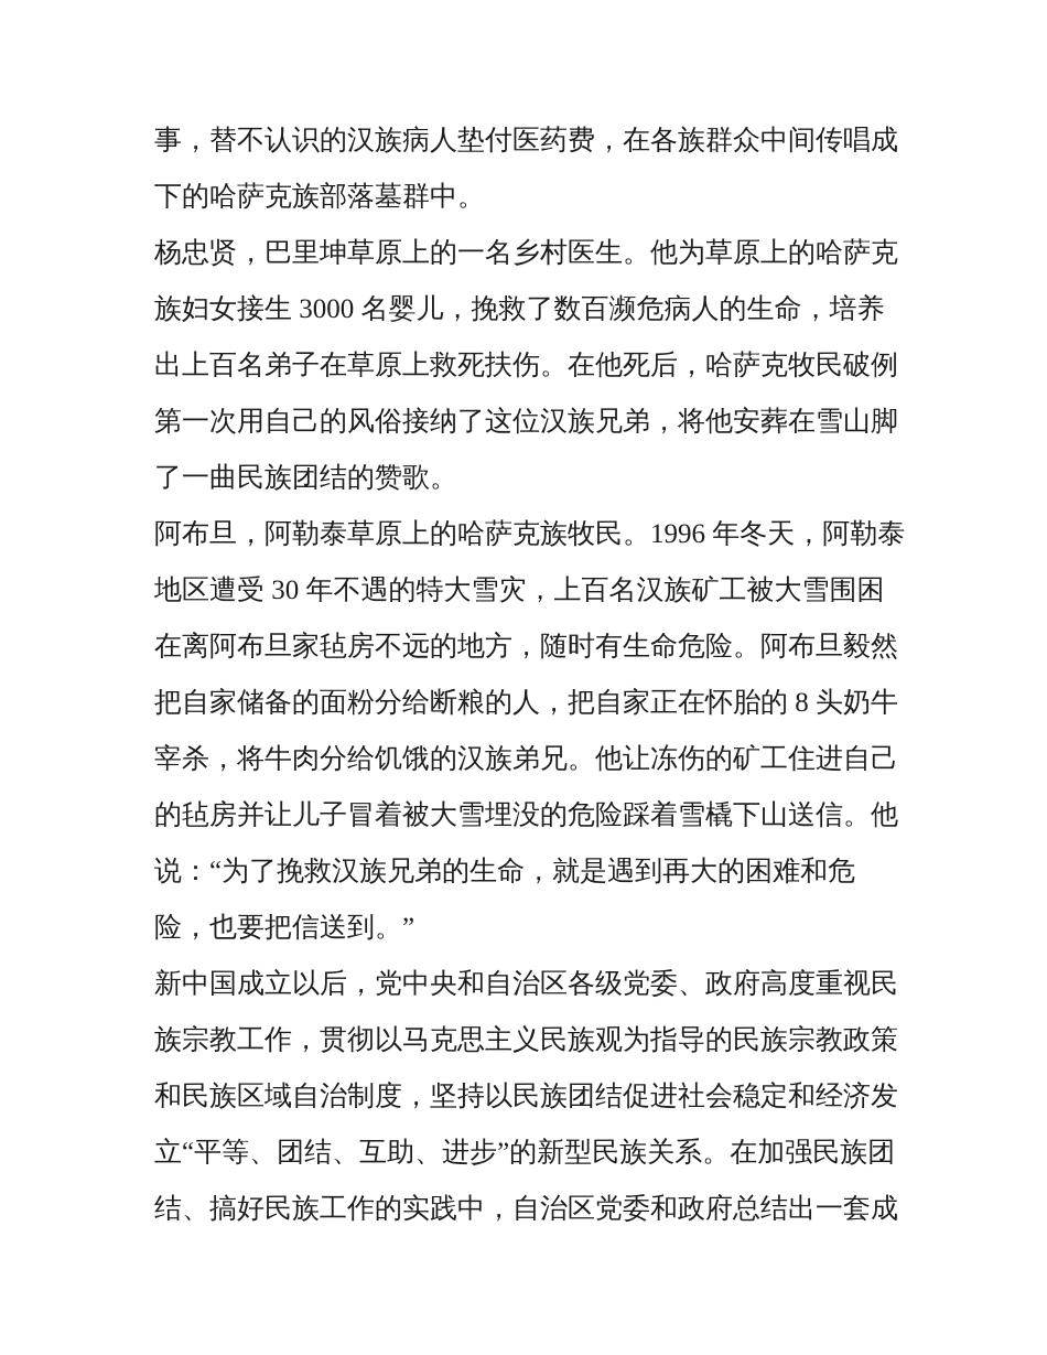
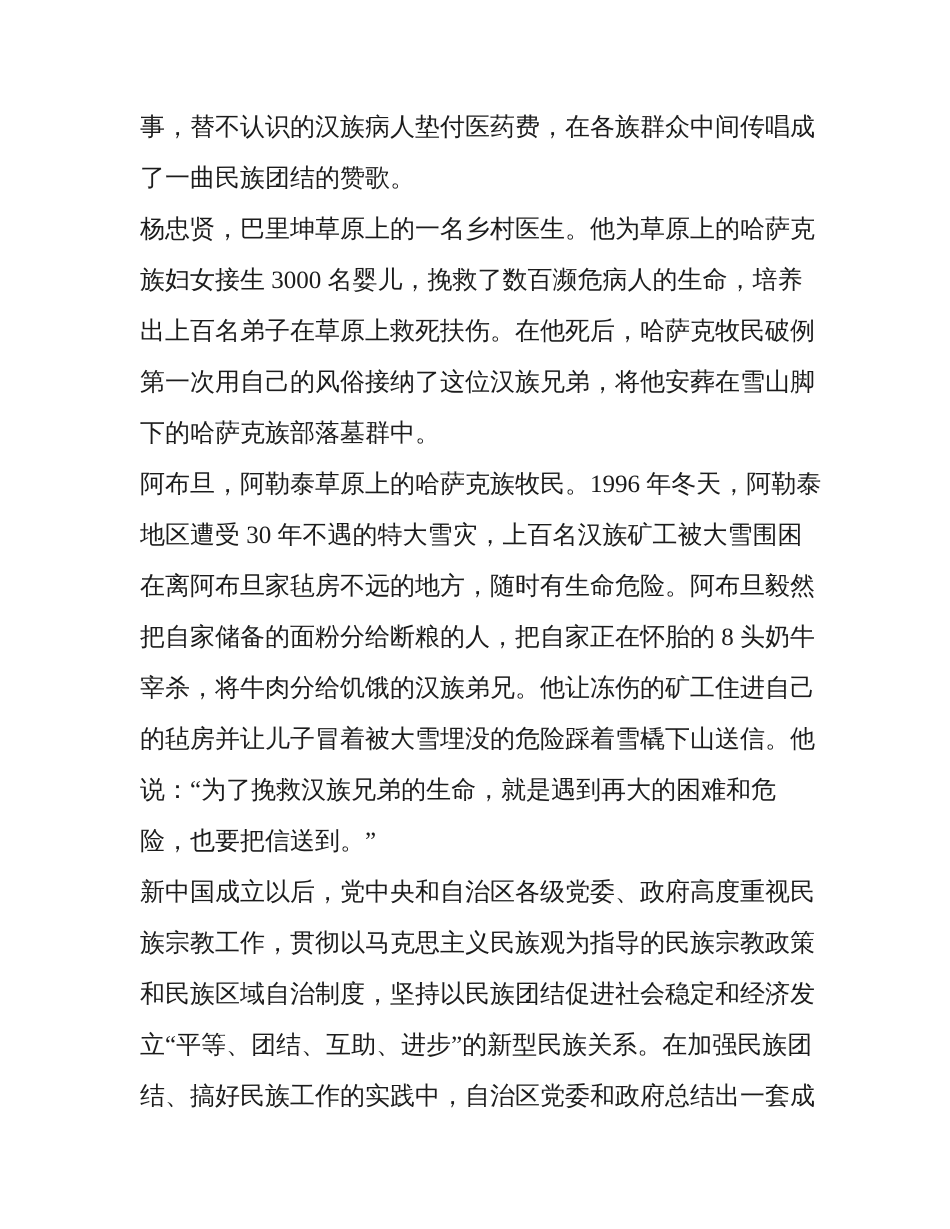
  事，替不认识的汉族病人垫付医药费，在各族群众中间传唱成
- 下的哈萨克族部落墓群中。
+ 了一曲民族团结的赞歌。
  杨忠贤，巴里坤草原上的一名乡村医生。他为草原上的哈萨克
  族妇女接生 3000 名婴儿，挽救了数百濒危病人的生命，培养
  出上百名弟子在草原上救死扶伤。在他死后，哈萨克牧民破例
  第一次用自己的风俗接纳了这位汉族兄弟，将他安葬在雪山脚
- 了一曲民族团结的赞歌。
+ 下的哈萨克族部落墓群中。
  阿布旦，阿勒泰草原上的哈萨克族牧民。1996 年冬天，阿勒泰
  地区遭受 30 年不遇的特大雪灾，上百名汉族矿工被大雪围困
  在离阿布旦家毡房不远的地方，随时有生命危险。阿布旦毅然
  把自家储备的面粉分给断粮的人，把自家正在怀胎的 8 头奶牛
  宰杀，将牛肉分给饥饿的汉族弟兄。他让冻伤的矿工住进自己
  的毡房并让儿子冒着被大雪埋没的危险踩着雪橇下山送信。他
  说：“为了挽救汉族兄弟的生命，就是遇到再大的困难和危
  险，也要把信送到。”
  新中国成立以后，党中央和自治区各级党委、政府高度重视民
  族宗教工作，贯彻以马克思主义民族观为指导的民族宗教政策
  和民族区域自治制度，坚持以民族团结促进社会稳定和经济发
  立“平等、团结、互助、进步”的新型民族关系。在加强民族团
  结、搞好民族工作的实践中，自治区党委和政府总结出一套成
